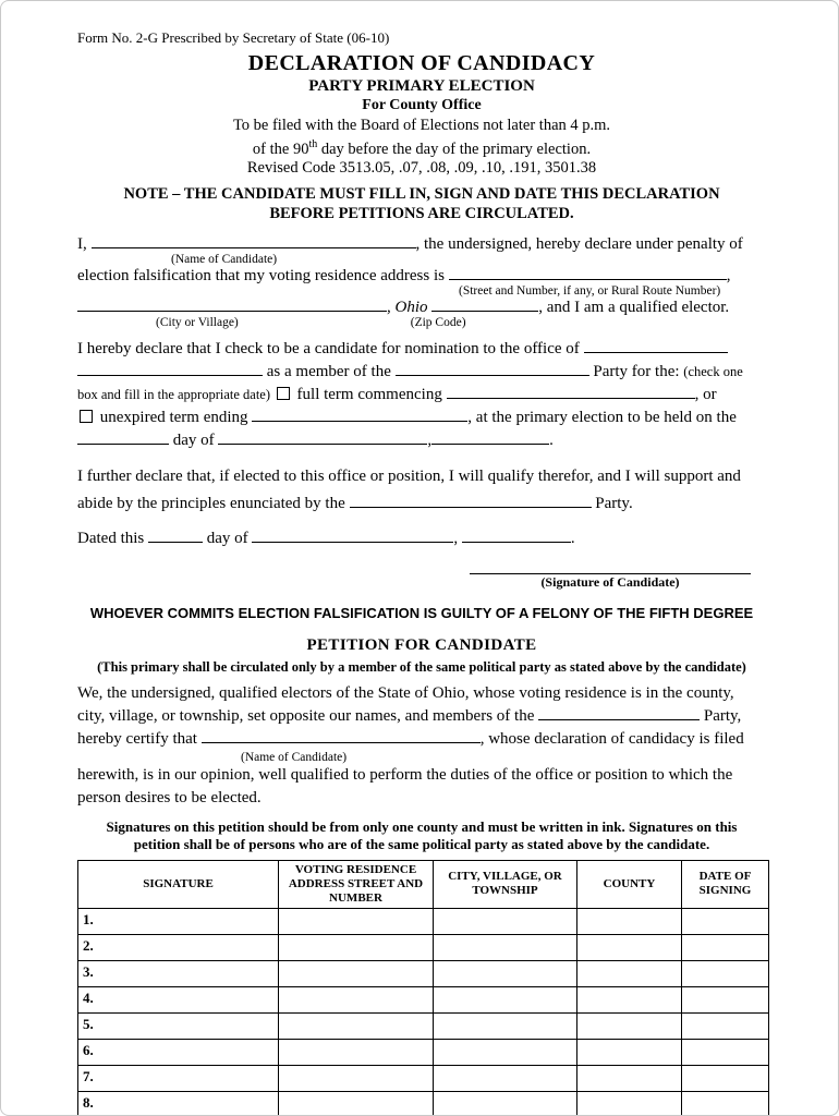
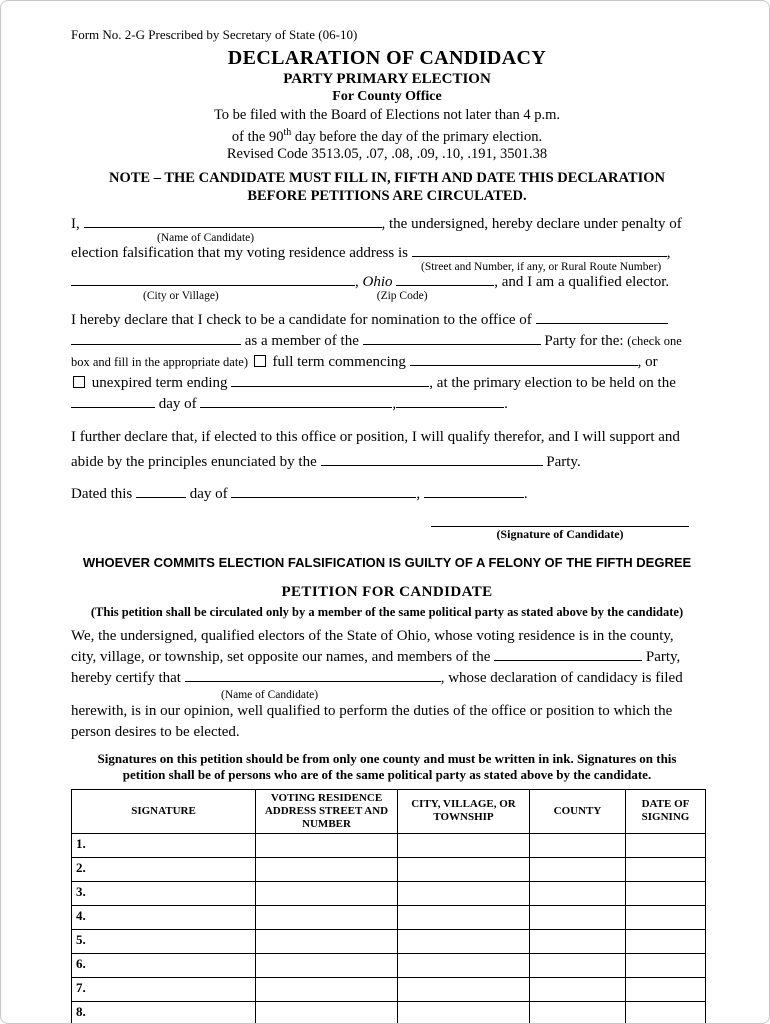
  Form No. 2-G Prescribed by Secretary of State (06-10)
  DECLARATION OF CANDIDACY
  PARTY PRIMARY ELECTION
  For County Office
  To be filed with the Board of Elections not later than 4 p.m.
  of the 90th day before the day of the primary election.
  Revised Code 3513.05, .07, .08, .09, .10, .191, 3501.38
- NOTE – THE CANDIDATE MUST FILL IN, SIGN AND DATE THIS DECLARATION
+ NOTE – THE CANDIDATE MUST FILL IN, FIFTH AND DATE THIS DECLARATION
  BEFORE PETITIONS ARE CIRCULATED.
  I, , the undersigned, hereby declare under penalty of
  (Name of Candidate)
  election falsification that my voting residence address is ,
  (Street and Number, if any, or Rural Route Number)
  , Ohio , and I am a qualified elector.
  (City or Village) (Zip Code)
  I hereby declare that I check to be a candidate for nomination to the office of
  as a member of the Party for the: (check one
  box and fill in the appropriate date) full term commencing , or
  unexpired term ending , at the primary election to be held on the
  day of , .
  I further declare that, if elected to this office or position, I will qualify therefor, and I will support and
  abide by the principles enunciated by the Party.
  Dated this day of , .
  (Signature of Candidate)
  WHOEVER COMMITS ELECTION FALSIFICATION IS GUILTY OF A FELONY OF THE FIFTH DEGREE
  PETITION FOR CANDIDATE
- (This primary shall be circulated only by a member of the same political party as stated above by the candidate)
+ (This petition shall be circulated only by a member of the same political party as stated above by the candidate)
  We, the undersigned, qualified electors of the State of Ohio, whose voting residence is in the county,
  city, village, or township, set opposite our names, and members of the Party,
  hereby certify that , whose declaration of candidacy is filed
  (Name of Candidate)
  herewith, is in our opinion, well qualified to perform the duties of the office or position to which the
  person desires to be elected.
  Signatures on this petition should be from only one county and must be written in ink. Signatures on this
  petition shall be of persons who are of the same political party as stated above by the candidate.
  SIGNATURE	VOTING RESIDENCE ADDRESS STREET AND NUMBER	CITY, VILLAGE, OR TOWNSHIP	COUNTY	DATE OF SIGNING
  1.
  2.
  3.
  4.
  5.
  6.
  7.
  8.
